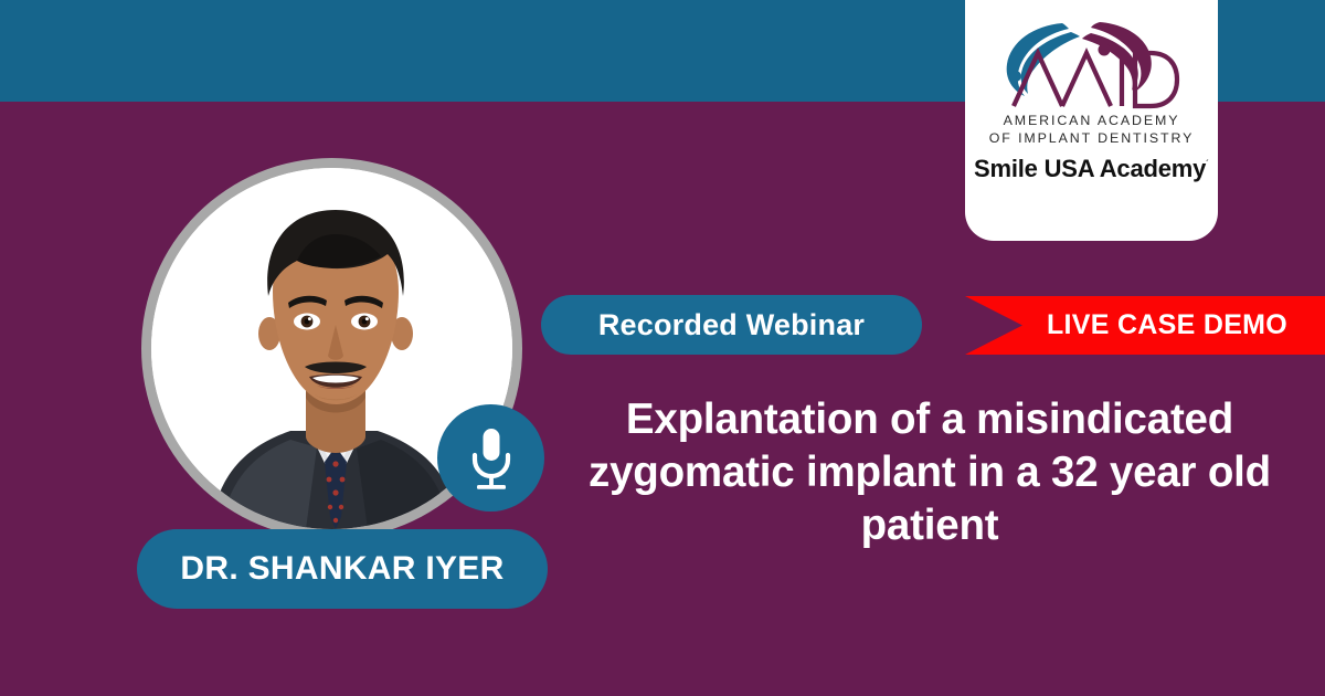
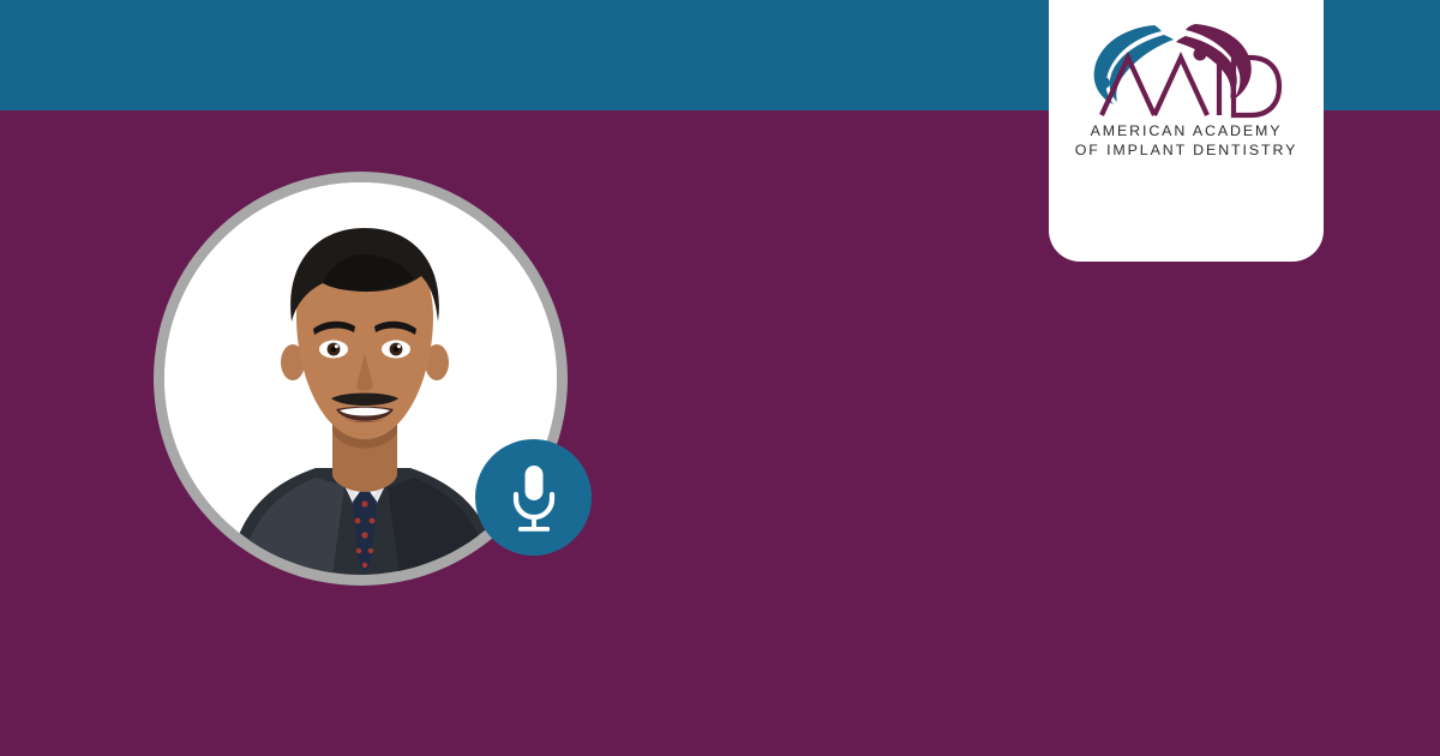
  AMERICAN ACADEMY
  OF IMPLANT DENTISTRY
- Smile USA Academy´
- DR. SHANKAR IYER
- Recorded Webinar
- LIVE CASE DEMO
- Explantation of a misindicated zygomatic implant in a 32 year old patient
